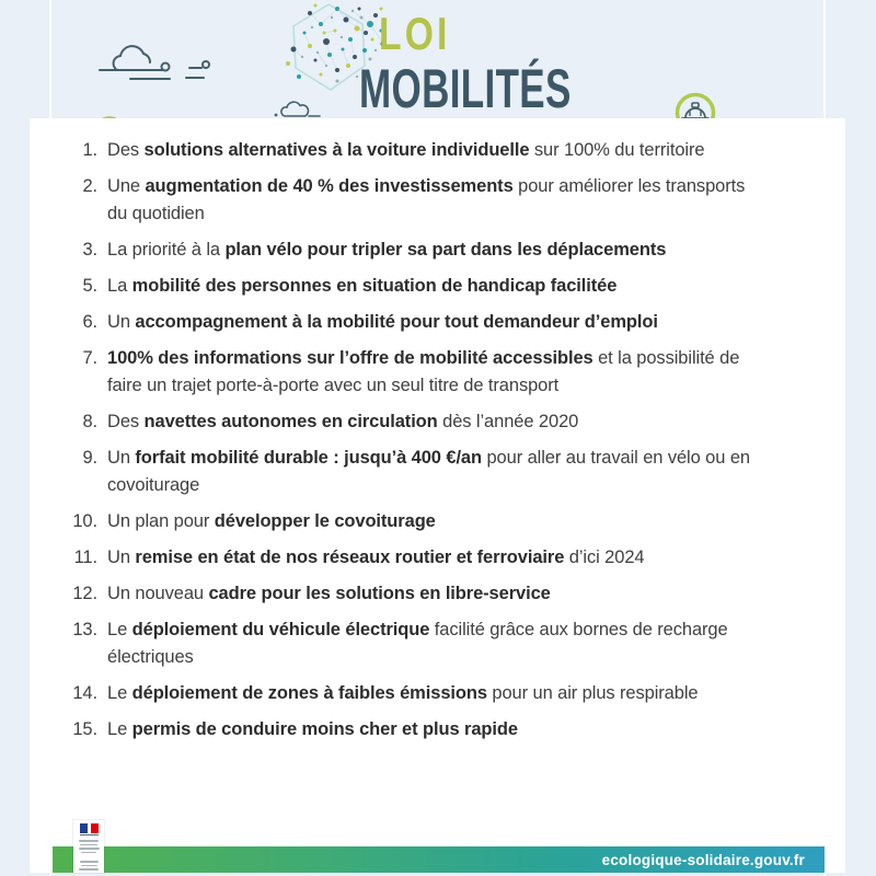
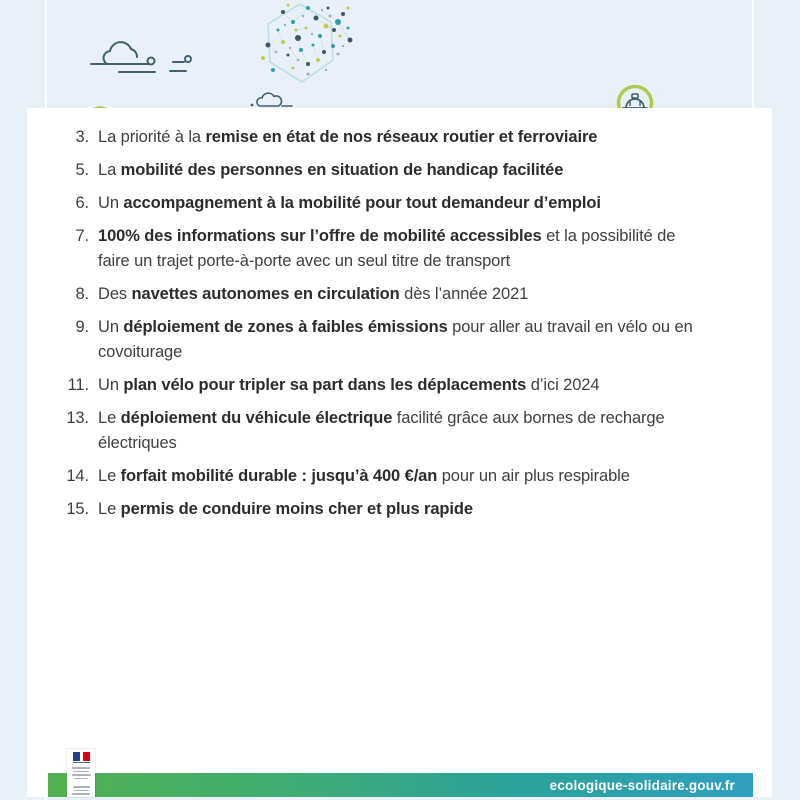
- LOI
- MOBILITÉS
- 1.
- Des solutions alternatives à la voiture individuelle sur 100% du territoire
- 2.
- Une augmentation de 40 % des investissements pour améliorer les transports
- du quotidien
  3.
- La priorité à la plan vélo pour tripler sa part dans les déplacements
+ La priorité à la remise en état de nos réseaux routier et ferroviaire
  5.
  La mobilité des personnes en situation de handicap facilitée
  6.
  Un accompagnement à la mobilité pour tout demandeur d’emploi
  7.
  100% des informations sur l’offre de mobilité accessibles et la possibilité de
  faire un trajet porte-à-porte avec un seul titre de transport
  8.
- Des navettes autonomes en circulation dès l’année 2020
+ Des navettes autonomes en circulation dès l’année 2021
  9.
- Un forfait mobilité durable : jusqu’à 400 €/an pour aller au travail en vélo ou en
+ Un déploiement de zones à faibles émissions pour aller au travail en vélo ou en
  covoiturage
- 10.
- Un plan pour développer le covoiturage
  11.
- Un remise en état de nos réseaux routier et ferroviaire d’ici 2024
+ Un plan vélo pour tripler sa part dans les déplacements d’ici 2024
- 12.
- Un nouveau cadre pour les solutions en libre-service
  13.
  Le déploiement du véhicule électrique facilité grâce aux bornes de recharge
  électriques
  14.
- Le déploiement de zones à faibles émissions pour un air plus respirable
+ Le forfait mobilité durable : jusqu’à 400 €/an pour un air plus respirable
  15.
  Le permis de conduire moins cher et plus rapide
  ecologique-solidaire.gouv.fr
